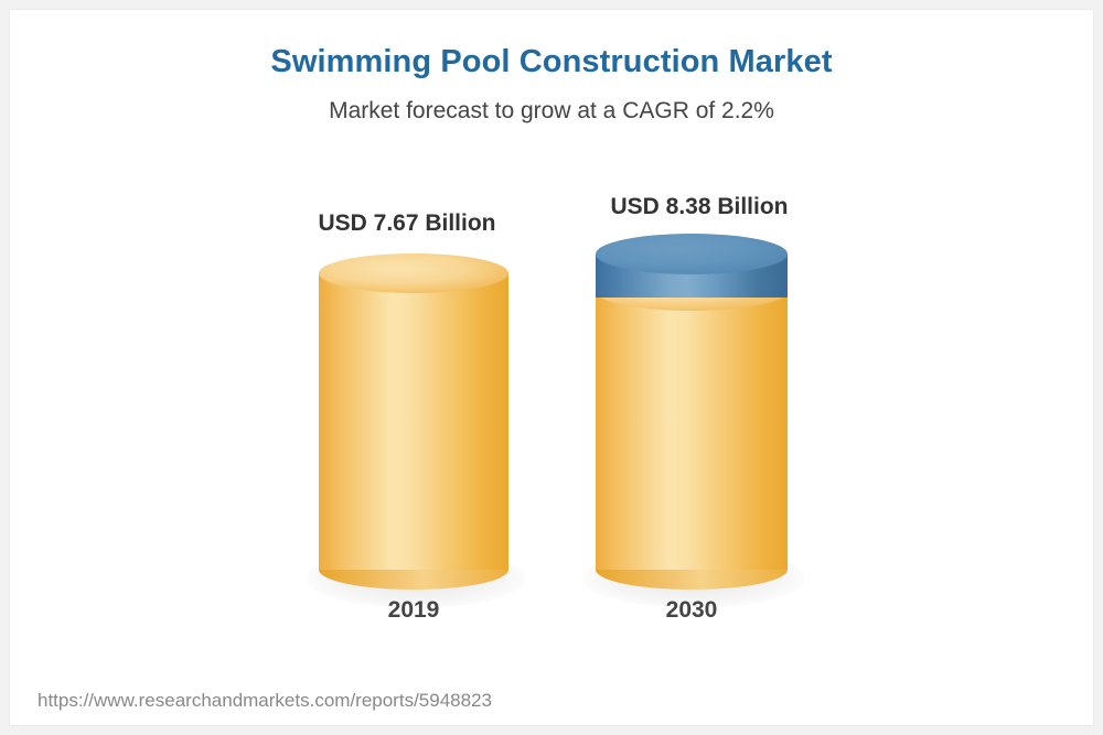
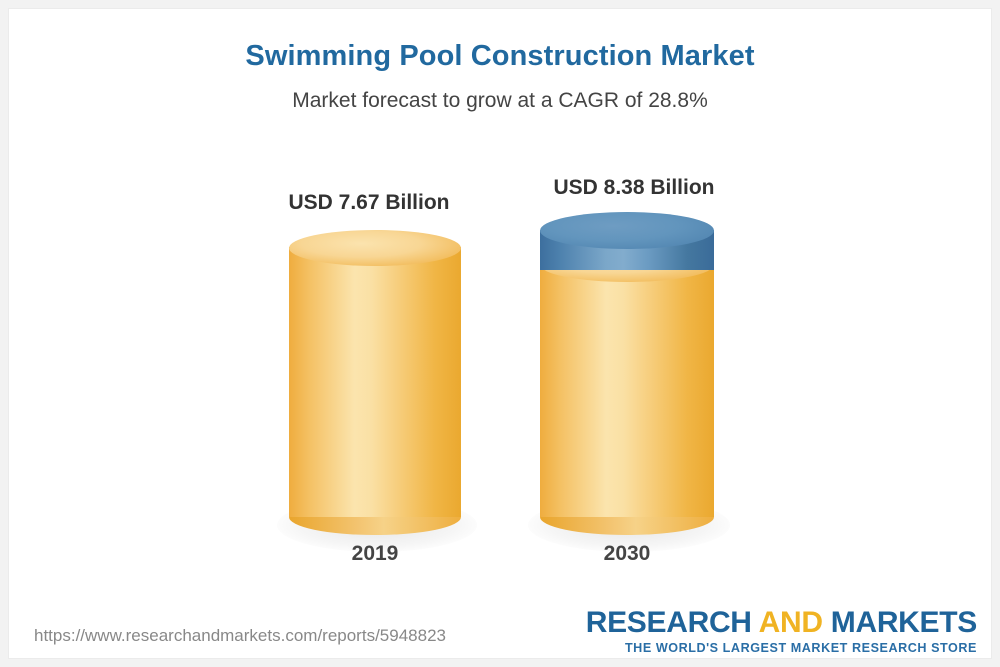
  Swimming Pool Construction Market
- Market forecast to grow at a CAGR of 2.2%
+ Market forecast to grow at a CAGR of 28.8%
  USD 7.67 Billion
  2019
  USD 8.38 Billion
  2030
  https://www.researchandmarkets.com/reports/5948823
+ RESEARCH AND MARKETS
+ THE WORLD'S LARGEST MARKET RESEARCH STORE
